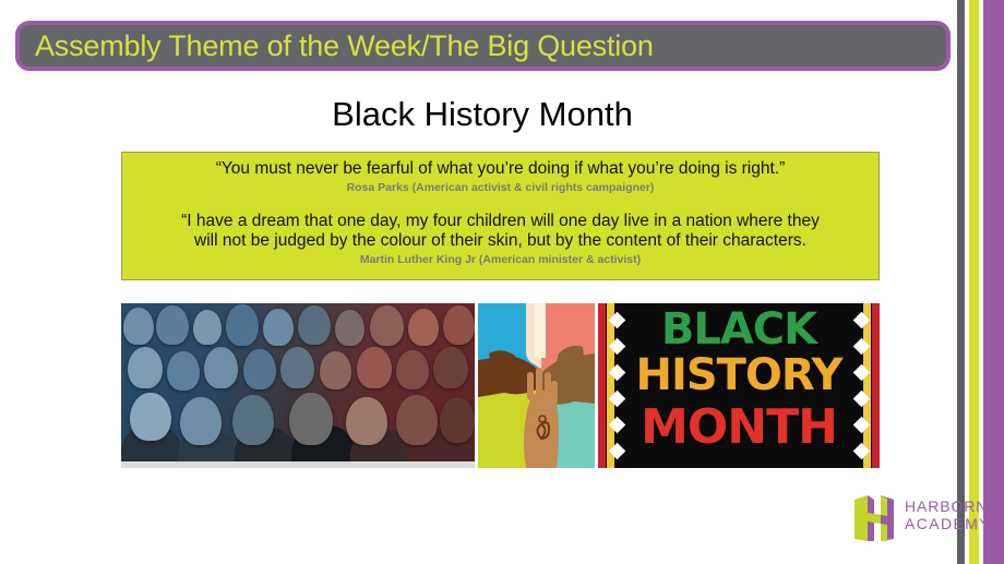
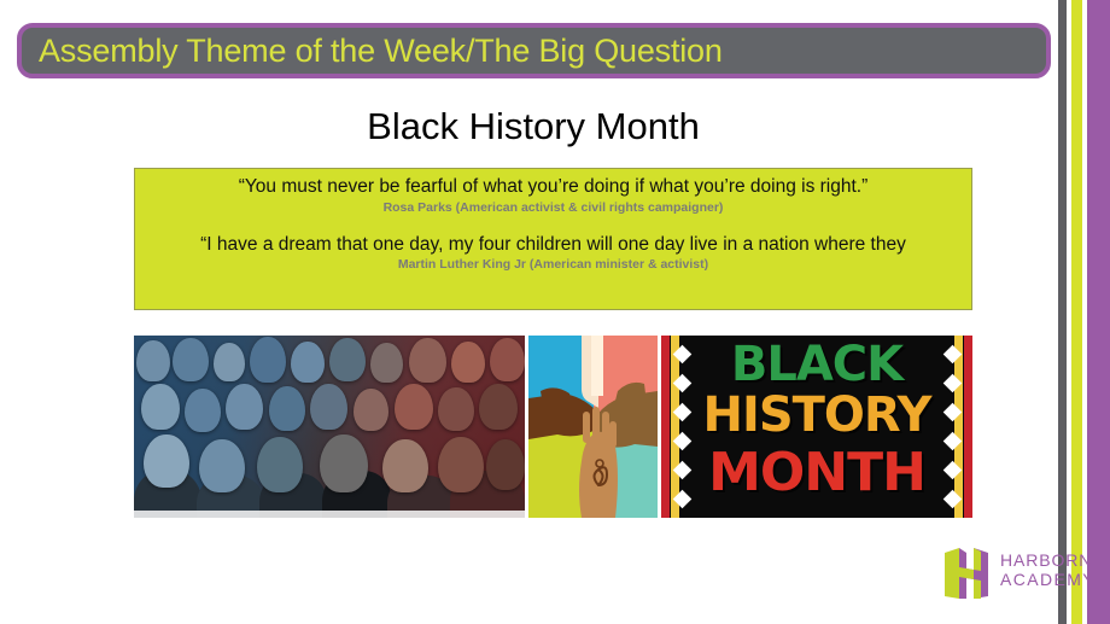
  Assembly Theme of the Week/The Big Question
  Black History Month
  “You must never be fearful of what you’re doing if what you’re doing is right.”
  Rosa Parks (American activist & civil rights campaigner)
  “I have a dream that one day, my four children will one day live in a nation where they
- will not be judged by the colour of their skin, but by the content of their characters.
  Martin Luther King Jr (American minister & activist)
  BLACK
  HISTORY
  MONTH
  HARBORNE
  ACADEMY
